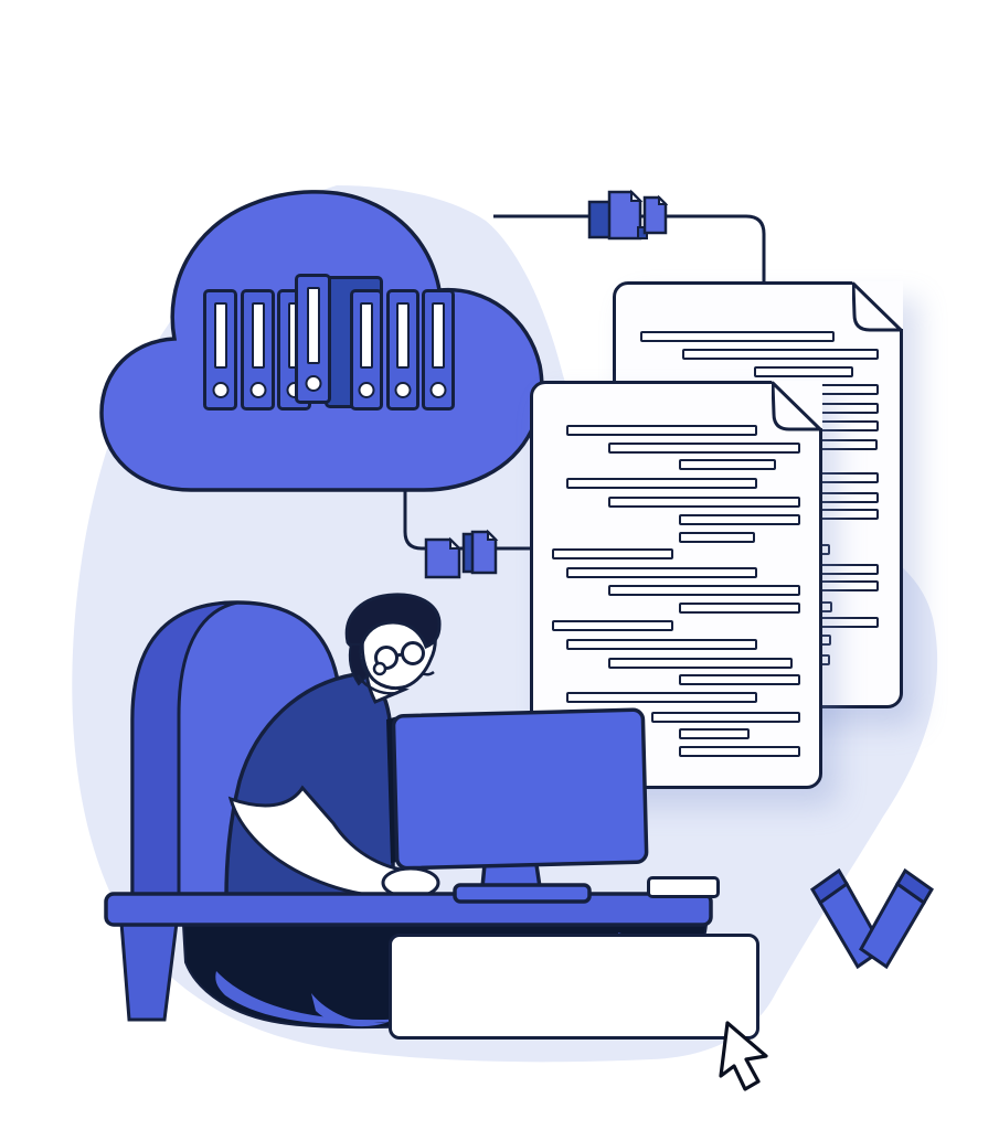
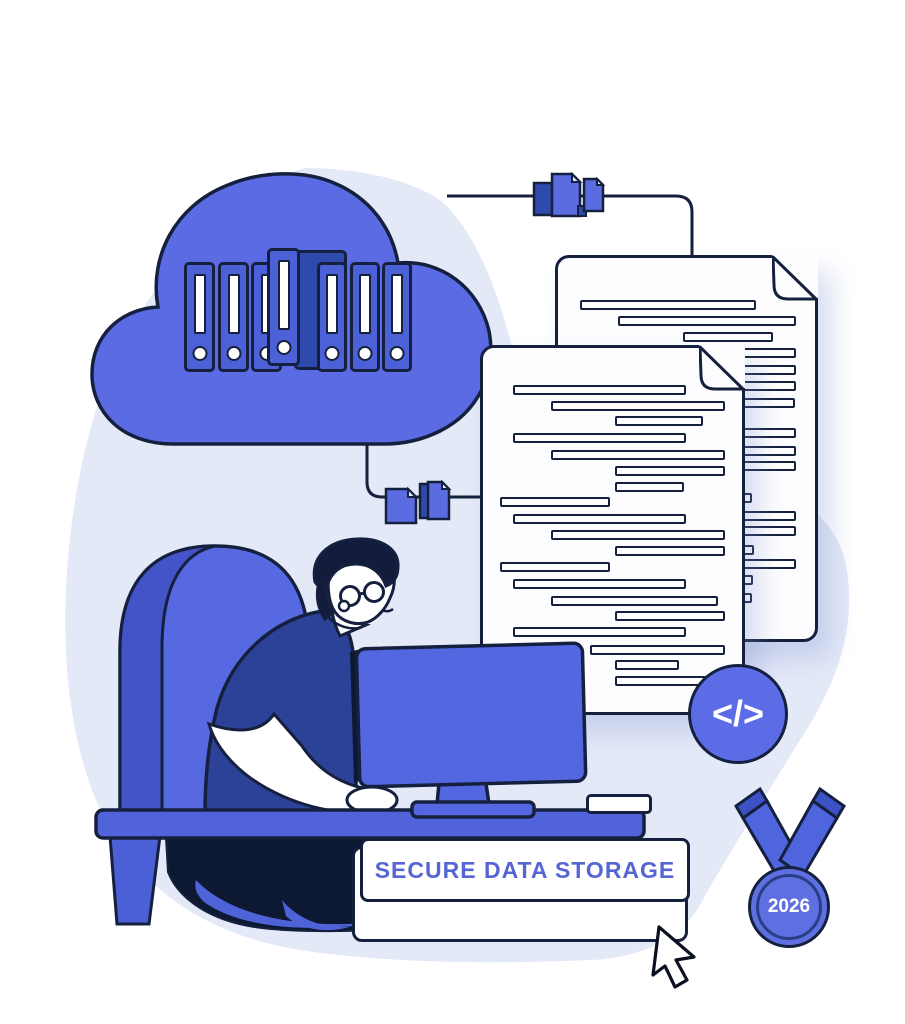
+ </>
+ SECURE DATA STORAGE
+ 2026
